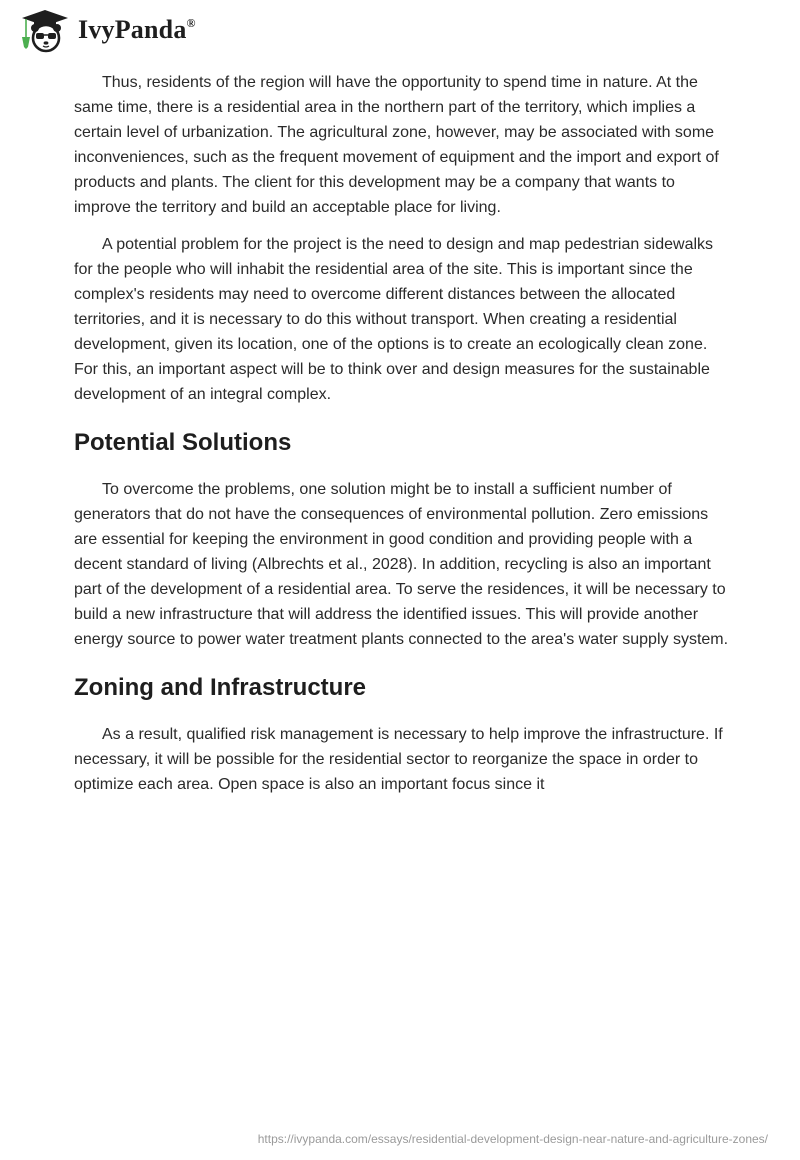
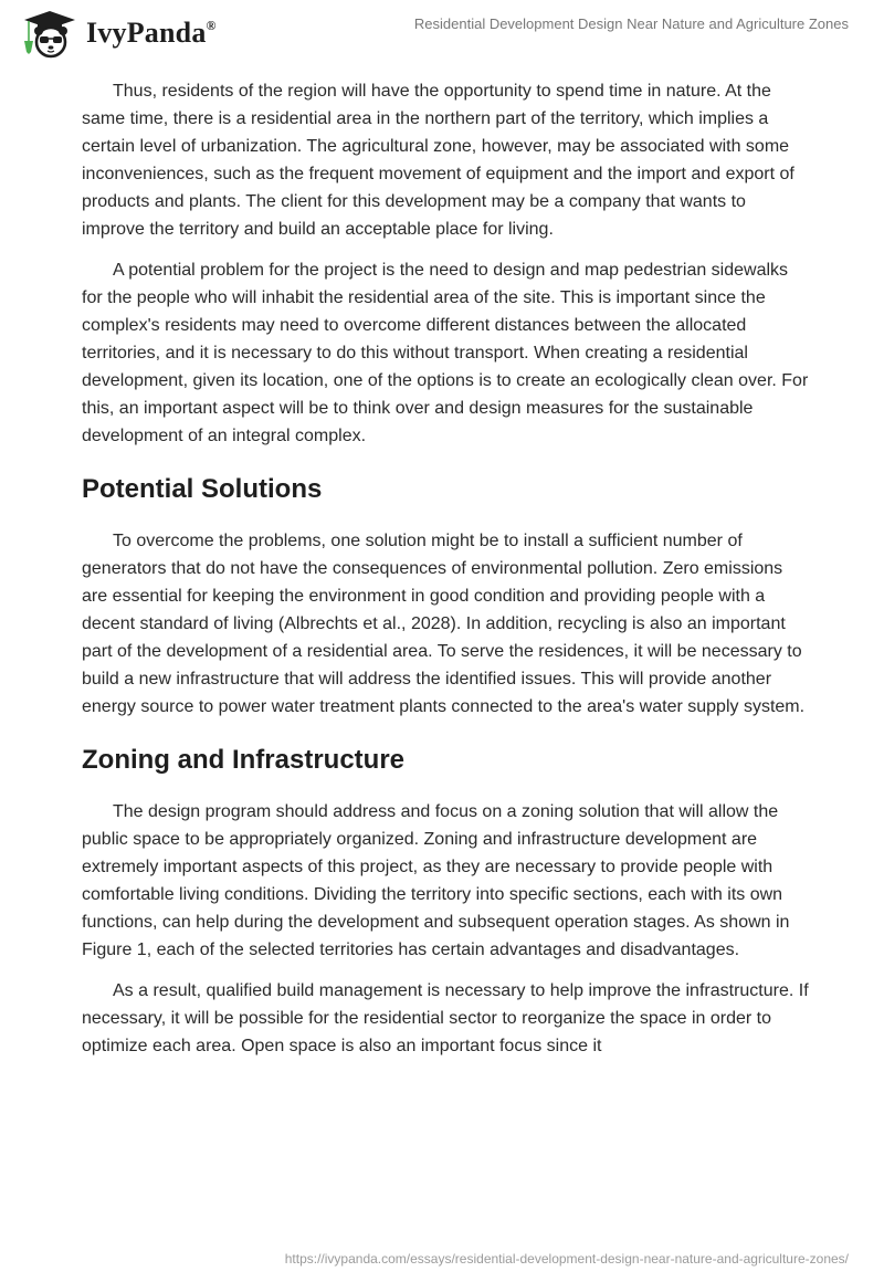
  IvyPanda®
+ Residential Development Design Near Nature and Agriculture Zones
  Thus, residents of the region will have the opportunity to spend time in nature. At the same time, there is a residential area in the northern part of the territory, which implies a certain level of urbanization. The agricultural zone, however, may be associated with some inconveniences, such as the frequent movement of equipment and the import and export of products and plants. The client for this development may be a company that wants to improve the territory and build an acceptable place for living.
- A potential problem for the project is the need to design and map pedestrian sidewalks for the people who will inhabit the residential area of the site. This is important since the complex's residents may need to overcome different distances between the allocated territories, and it is necessary to do this without transport. When creating a residential development, given its location, one of the options is to create an ecologically clean zone. For this, an important aspect will be to think over and design measures for the sustainable development of an integral complex.
+ A potential problem for the project is the need to design and map pedestrian sidewalks for the people who will inhabit the residential area of the site. This is important since the complex's residents may need to overcome different distances between the allocated territories, and it is necessary to do this without transport. When creating a residential development, given its location, one of the options is to create an ecologically clean over. For this, an important aspect will be to think over and design measures for the sustainable development of an integral complex.
  Potential Solutions
  To overcome the problems, one solution might be to install a sufficient number of generators that do not have the consequences of environmental pollution. Zero emissions are essential for keeping the environment in good condition and providing people with a decent standard of living (Albrechts et al., 2028). In addition, recycling is also an important part of the development of a residential area. To serve the residences, it will be necessary to build a new infrastructure that will address the identified issues. This will provide another energy source to power water treatment plants connected to the area's water supply system.
  Zoning and Infrastructure
+ The design program should address and focus on a zoning solution that will allow the public space to be appropriately organized. Zoning and infrastructure development are extremely important aspects of this project, as they are necessary to provide people with comfortable living conditions. Dividing the territory into specific sections, each with its own functions, can help during the development and subsequent operation stages. As shown in Figure 1, each of the selected territories has certain advantages and disadvantages.
- As a result, qualified risk management is necessary to help improve the infrastructure. If necessary, it will be possible for the residential sector to reorganize the space in order to optimize each area. Open space is also an important focus since it
+ As a result, qualified build management is necessary to help improve the infrastructure. If necessary, it will be possible for the residential sector to reorganize the space in order to optimize each area. Open space is also an important focus since it
  https://ivypanda.com/essays/residential-development-design-near-nature-and-agriculture-zones/
